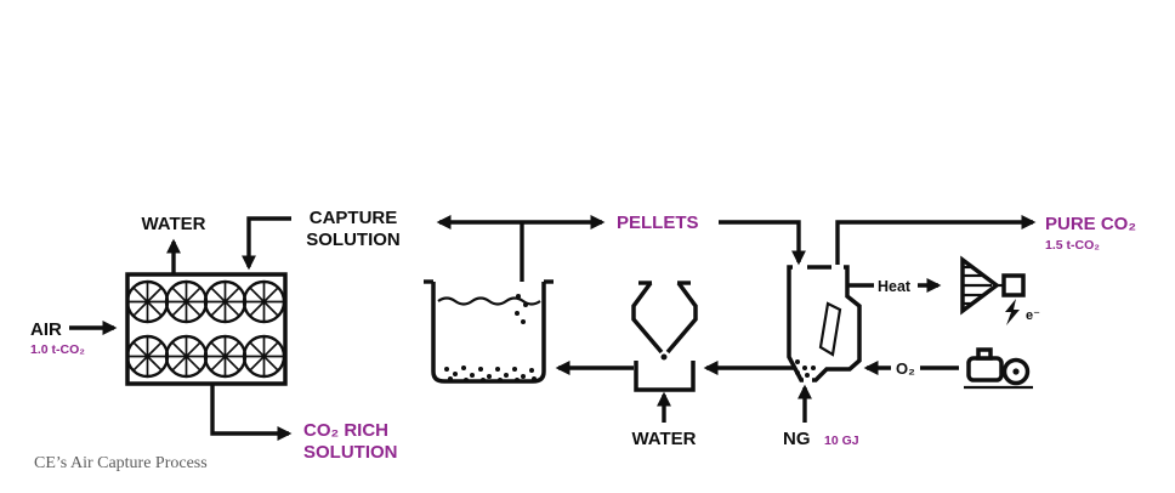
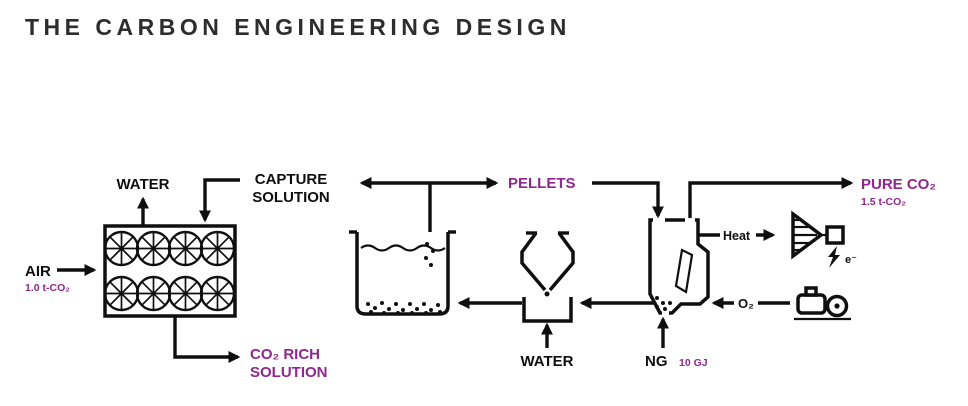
+ THE CARBON ENGINEERING DESIGN
  AIR
  1.0 t-CO₂
  WATER
  CAPTURE
  SOLUTION
  PELLETS
  PURE CO₂
  1.5 t-CO₂
  Heat
  e⁻
  O₂
  CO₂ RICH
  SOLUTION
  WATER
  NG
  10 GJ
- CE’s Air Capture Process
